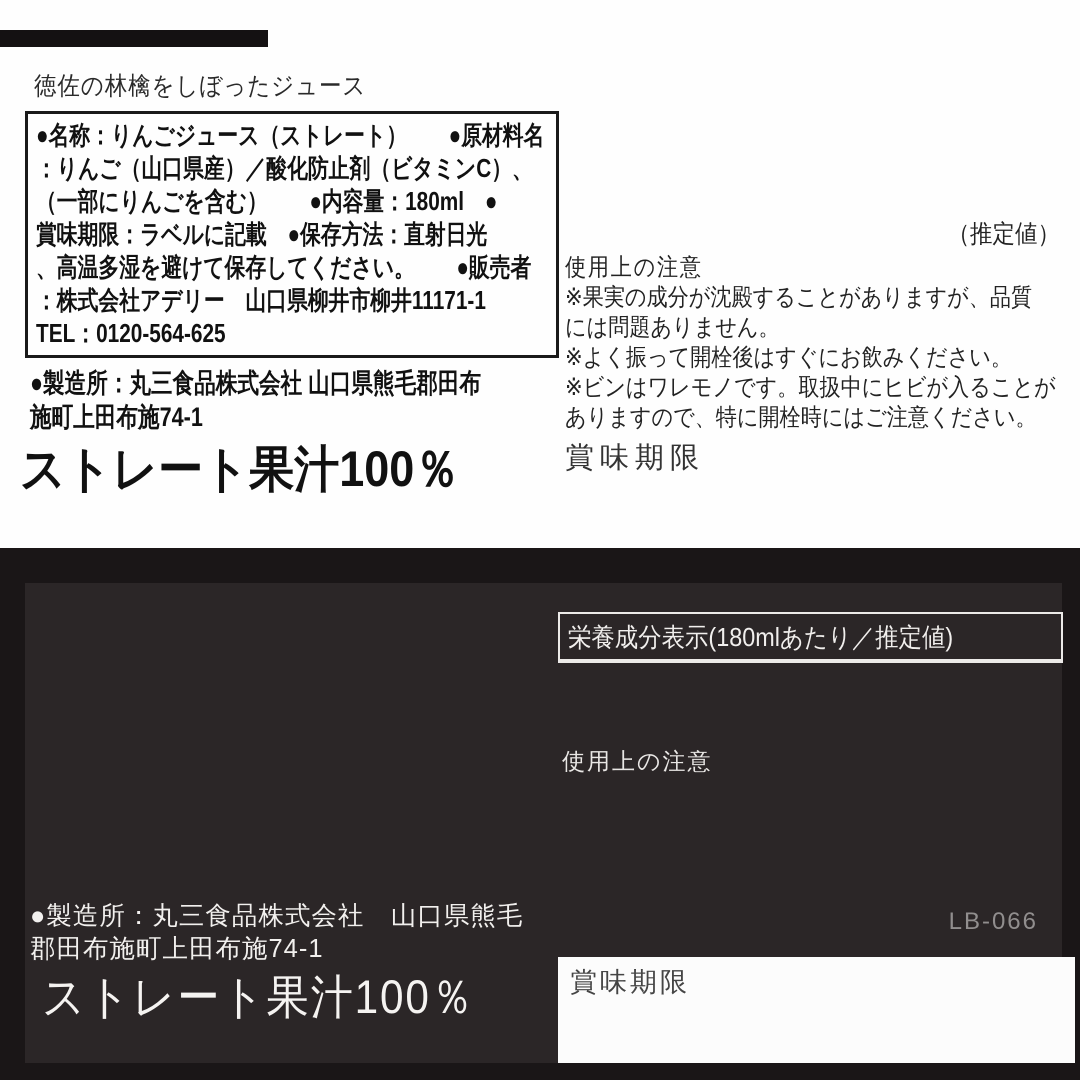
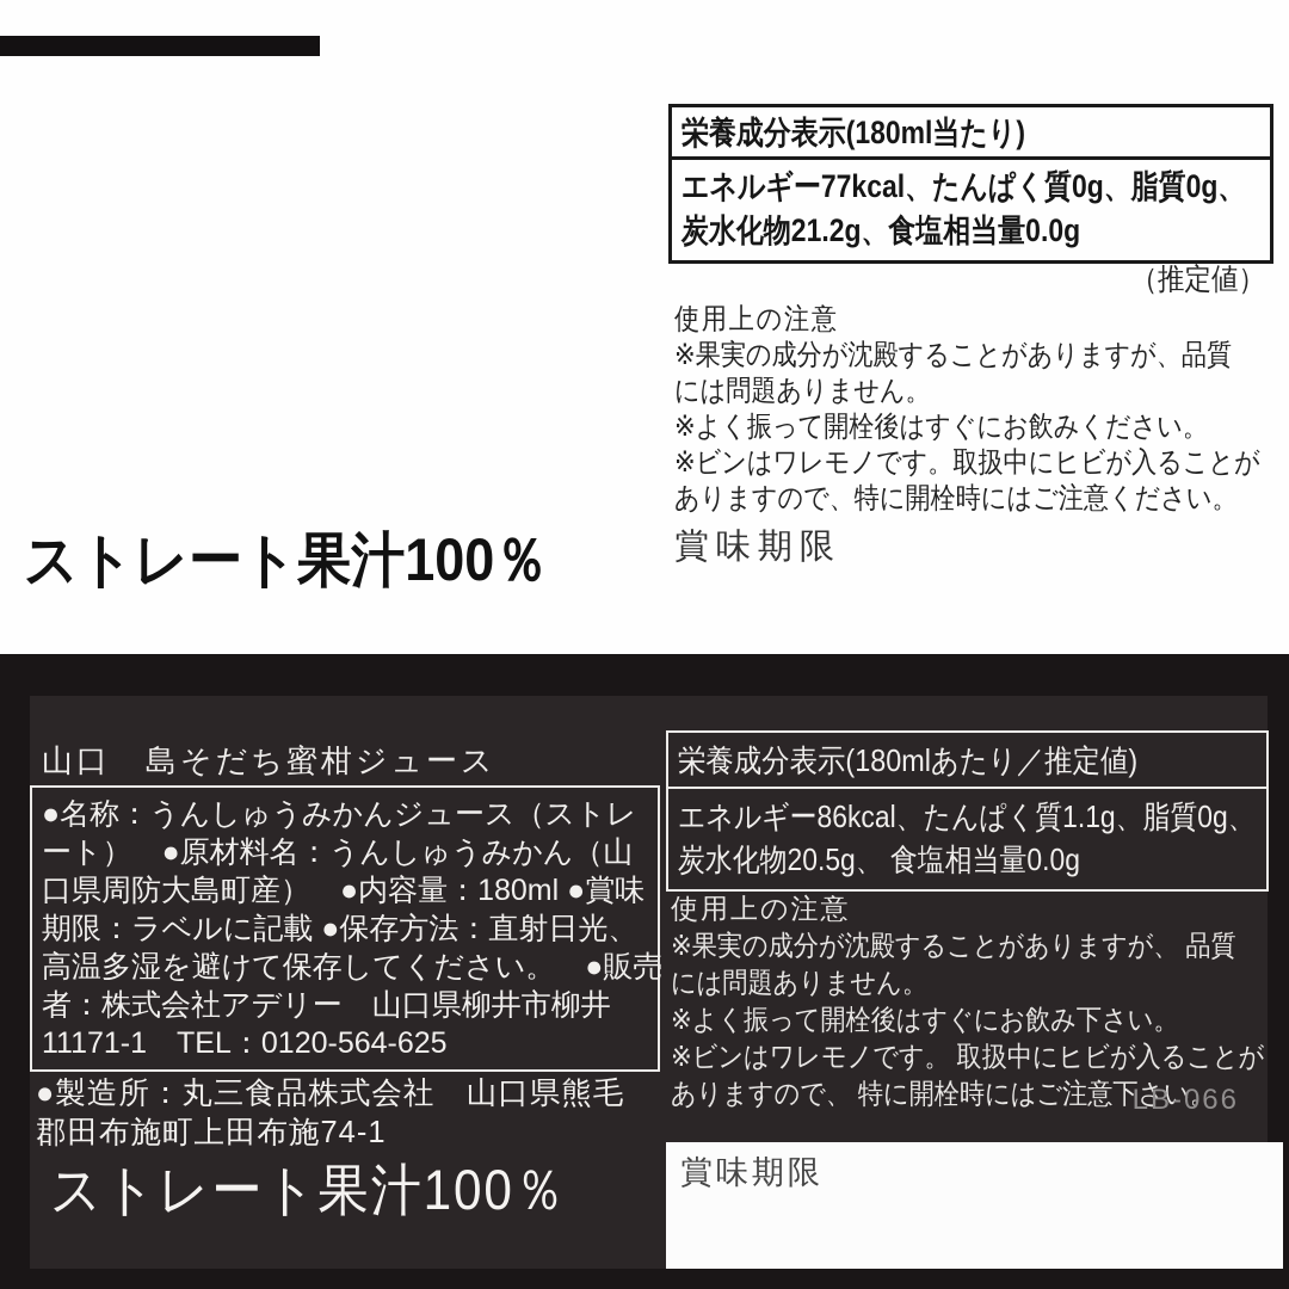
- 徳佐の林檎をしぼったジュース
- ●名称：りんごジュース（ストレート） ●原材料名
- ：りんご（山口県産）／酸化防止剤（ビタミンC）、
- （一部にりんごを含む） ●内容量：180ml ●
- 賞味期限：ラベルに記載 ●保存方法：直射日光
- 、高温多湿を避けて保存してください。 ●販売者
- ：株式会社アデリー 山口県柳井市柳井11171-1
- TEL：0120-564-625
- ●製造所：丸三食品株式会社 山口県熊毛郡田布
- 施町上田布施74-1
  ストレート果汁100％
+ 栄養成分表示(180ml当たり)
+ エネルギー77kcal、たんぱく質0g、脂質0g、
+ 炭水化物21.2g、食塩相当量0.0g
  （推定値）
  使用上の注意
  ※果実の成分が沈殿することがありますが、品質
  には問題ありません。 ※よく振って開栓後はすぐにお飲みください。 ※ビンはワレモノです。取扱中にヒビが入ることが
  ありますので、特に開栓時にはご注意ください。
  賞味期限
+ 山口 島そだち蜜柑ジュース
+ ●名称：うんしゅうみかんジュース（ストレ
+ ート） ●原材料名：うんしゅうみかん（山
+ 口県周防大島町産） ●内容量：180ml ●賞味
+ 期限：ラベルに記載 ●保存方法：直射日光、
+ 高温多湿を避けて保存してください。 ●販売
+ 者：株式会社アデリー 山口県柳井市柳井
+ 11171-1 TEL：0120-564-625
  ●製造所：丸三食品株式会社 山口県熊毛
  郡田布施町上田布施74-1
  ストレート果汁100％
  栄養成分表示(180mlあたり／推定値)
+ エネルギー86kcal、たんぱく質1.1g、脂質0g、
+ 炭水化物20.5g、 食塩相当量0.0g
  使用上の注意
+ ※果実の成分が沈殿することがありますが、 品質
+ には問題ありません。 ※よく振って開栓後はすぐにお飲み下さい。 ※ビンはワレモノです。 取扱中にヒビが入ることが
+ ありますので、 特に開栓時にはご注意下さい。
  LB-066
  賞味期限
